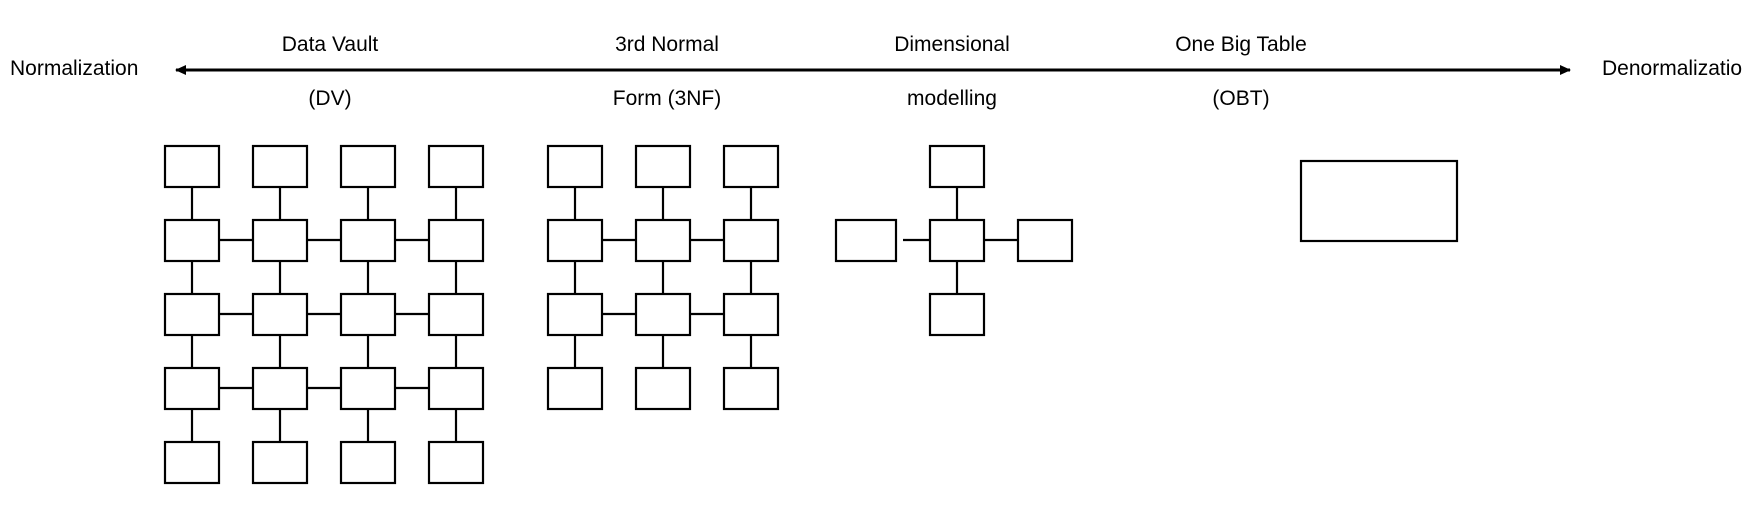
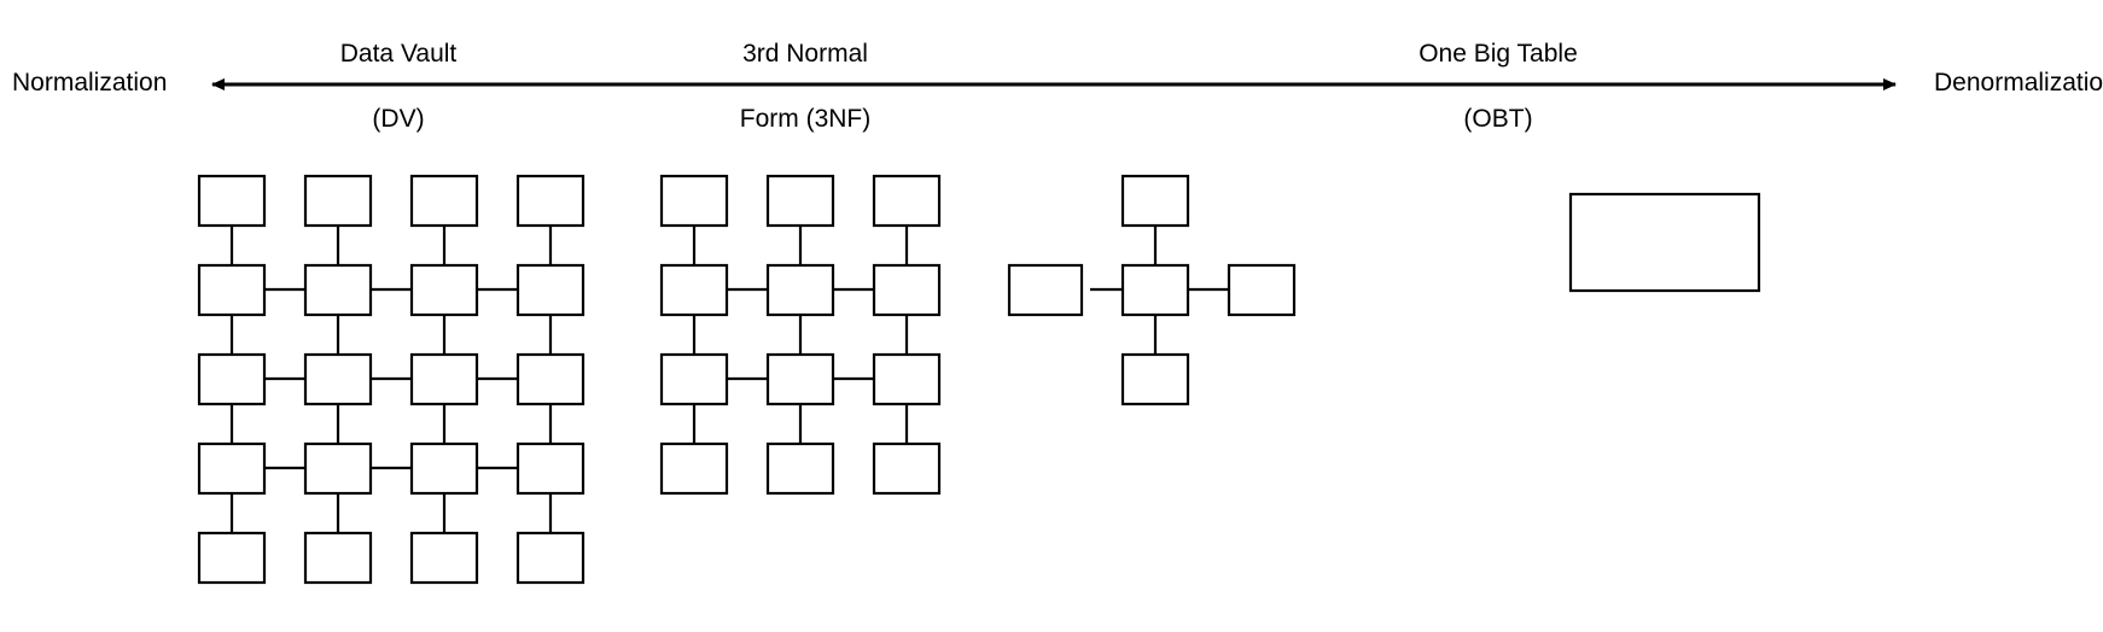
  Data Vault
  (DV)
  3rd Normal
  Form (3NF)
- Dimensional
- modelling
  One Big Table
  (OBT)
  Normalization
  Denormalizatio
